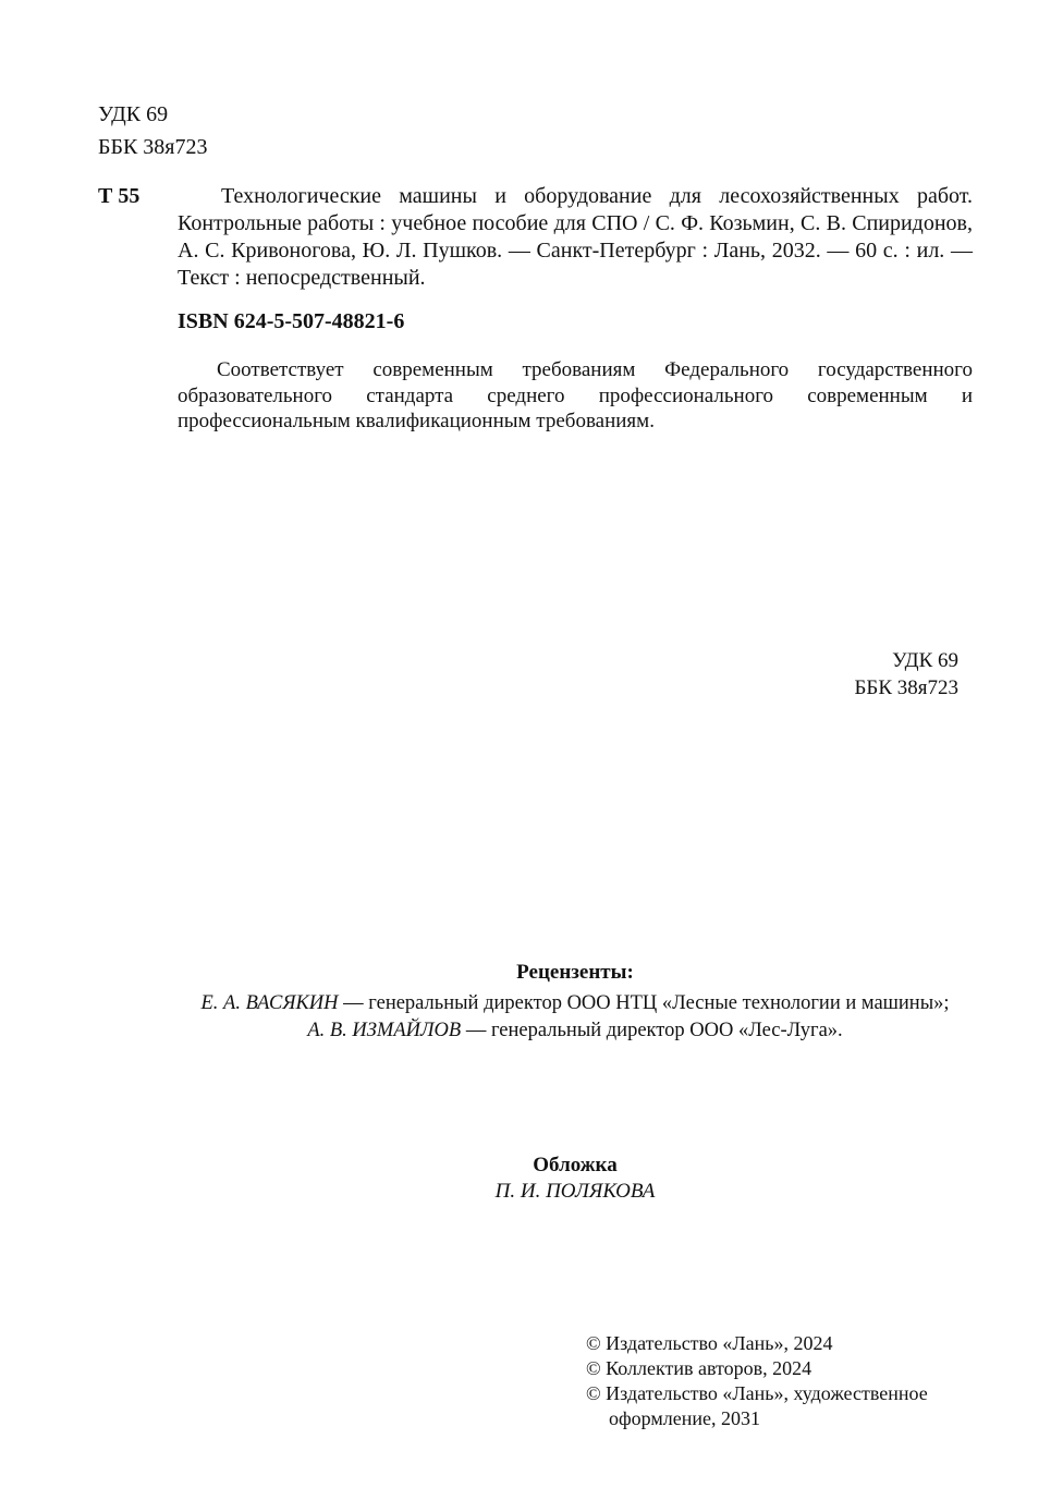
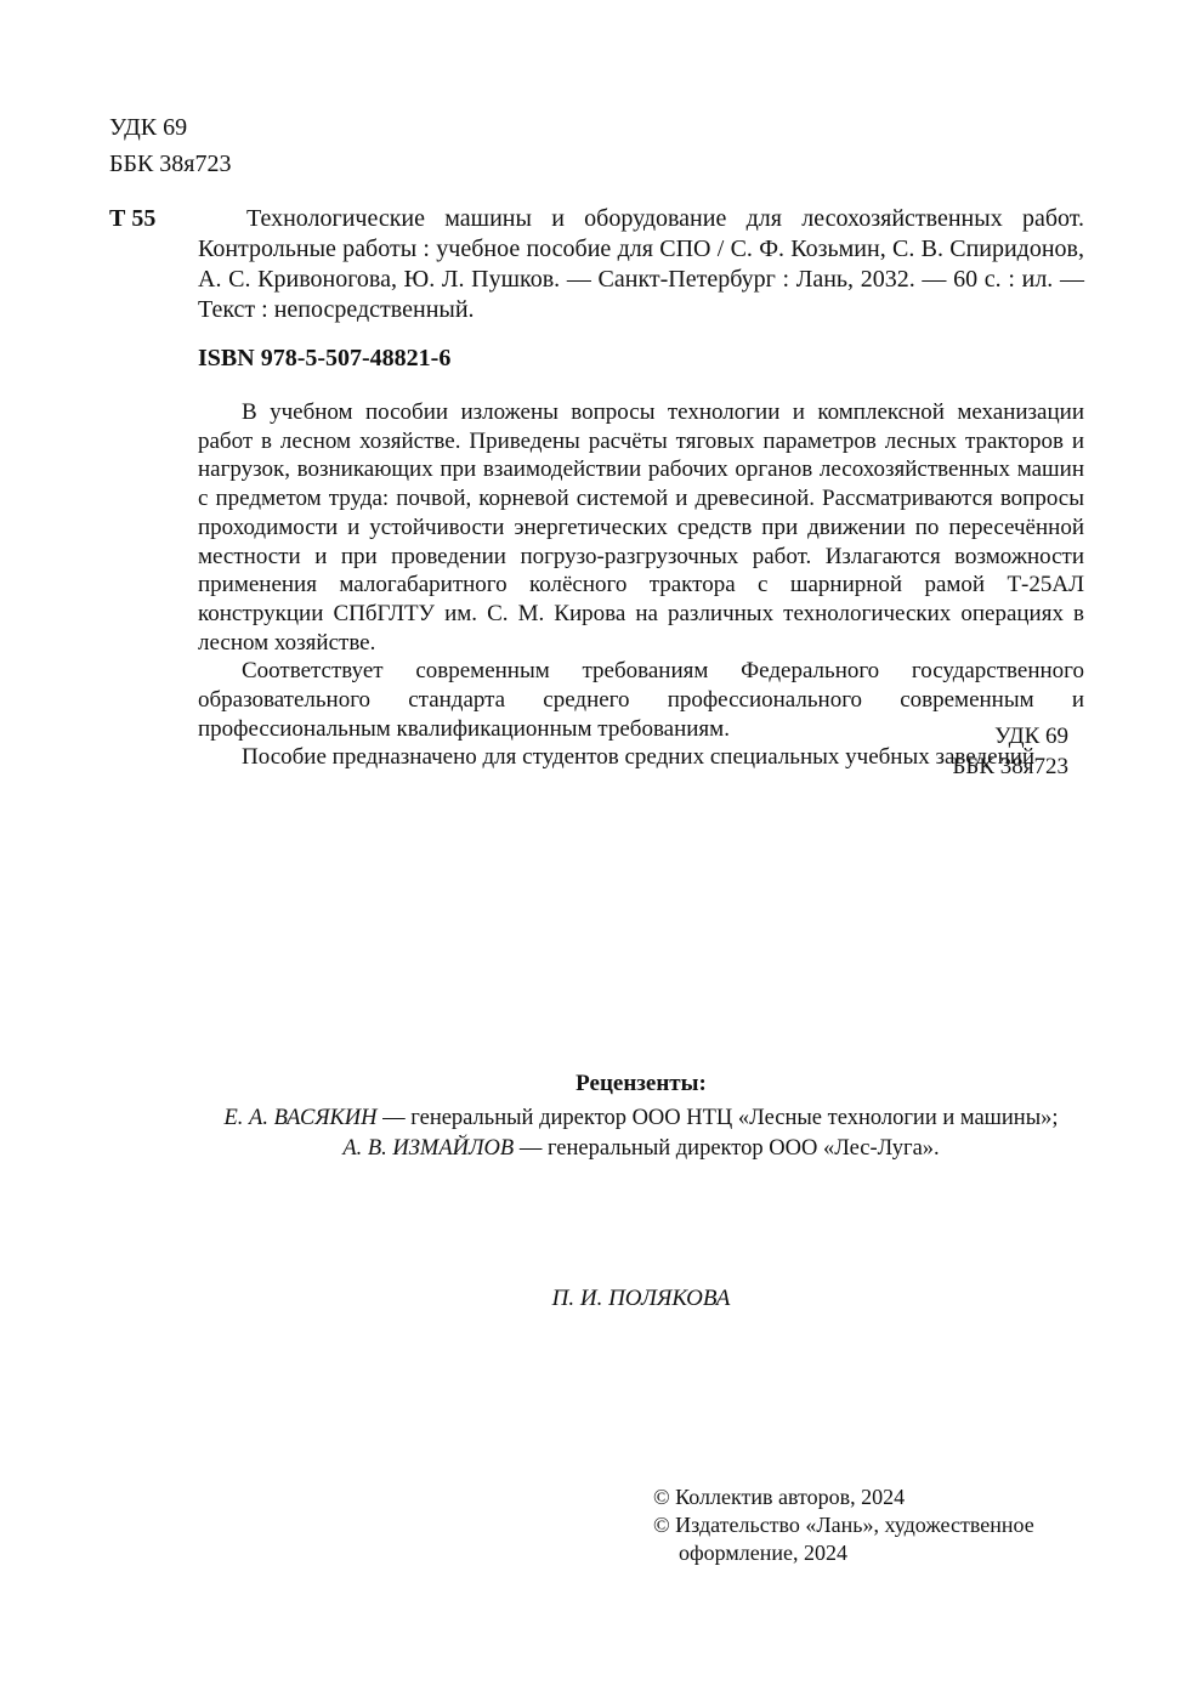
  УДК 69
  ББК 38я723
  Т 55
  Технологические машины и оборудование для лесохозяйственных работ. Контрольные работы : учебное пособие для СПО / С. Ф. Козьмин, С. В. Спиридонов, А. С. Кривоногова, Ю. Л. Пушков. — Санкт-Петербург : Лань, 2032. — 60 с. : ил. — Текст : непосредственный.
- ISBN 624-5-507-48821-6
+ ISBN 978-5-507-48821-6
+ В учебном пособии изложены вопросы технологии и комплексной механизации работ в лесном хозяйстве. Приведены расчёты тяговых параметров лесных тракторов и нагрузок, возникающих при взаимодействии рабочих органов лесохозяйственных машин с предметом труда: почвой, корневой системой и древесиной. Рассматриваются вопросы проходимости и устойчивости энергетических средств при движении по пересечённой местности и при проведении погрузо-разгрузочных работ. Излагаются возможности применения малогабаритного колёсного трактора с шарнирной рамой Т-25АЛ конструкции СПбГЛТУ им. С. М. Кирова на различных технологических операциях в лесном хозяйстве.
  Соответствует современным требованиям Федерального государственного образовательного стандарта среднего профессионального современным и профессиональным квалификационным требованиям.
+ Пособие предназначено для студентов средних специальных учебных заведений
  УДК 69
  ББК 38я723
  Рецензенты:
  Е. А. ВАСЯКИН — генеральный директор ООО НТЦ «Лесные технологии и машины»;
  А. В. ИЗМАЙЛОВ — генеральный директор ООО «Лес-Луга».
- Обложка
  П. И. ПОЛЯКОВА
- © Издательство «Лань», 2024
  © Коллектив авторов, 2024
- © Издательство «Лань», художественное оформление, 2031
+ © Издательство «Лань», художественное оформление, 2024
